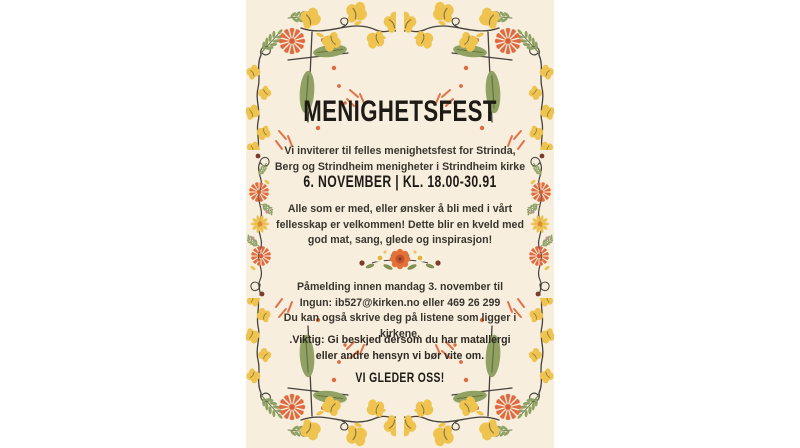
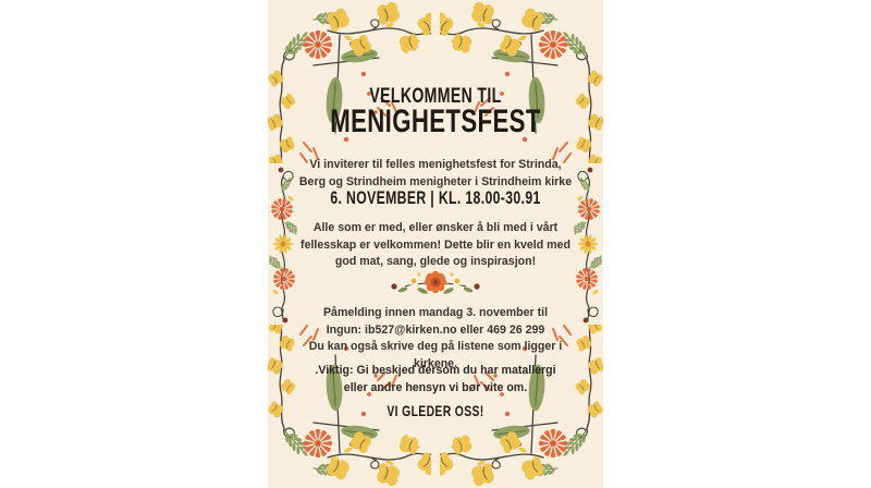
+ VELKOMMEN TIL
  MENIGHETSFEST
  Vi inviterer til felles menighetsfest for Strinda,
  Berg og Strindheim menigheter i Strindheim kirke
  6. NOVEMBER | KL. 18.00-30.91
  Alle som er med, eller ønsker å bli med i vårt
  fellesskap er velkommen! Dette blir en kveld med
  god mat, sang, glede og inspirasjon!
  Påmelding innen mandag 3. november til
  Ingun: ib527@kirken.no eller 469 26 299
  Du kan også skrive deg på listene som ligger i
  kirkene.
  .Viktig: Gi beskjed dersom du har matallergi
  eller andre hensyn vi bør vite om.
  VI GLEDER OSS!
